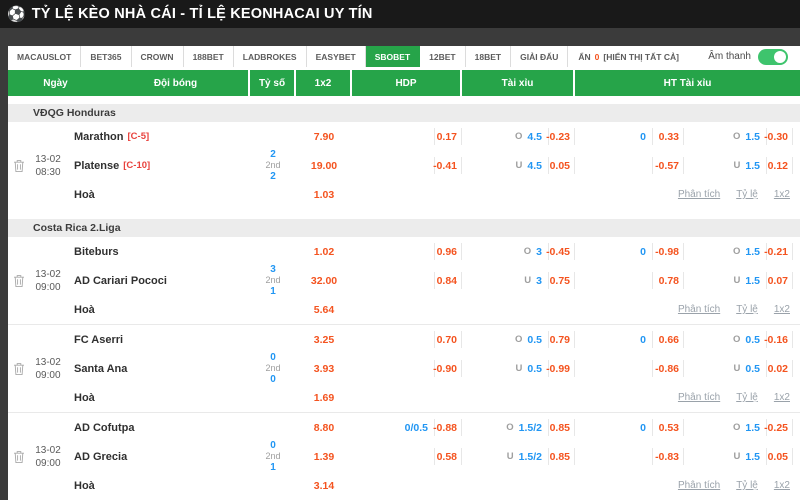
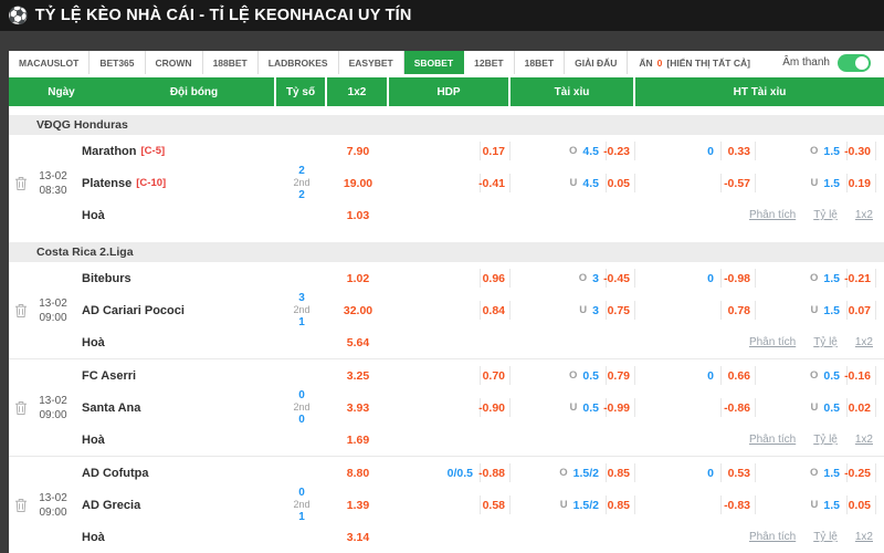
  ⚽
  TỶ LỆ KÈO NHÀ CÁI - TỈ LỆ KEONHACAI UY TÍN
  MACAUSLOT
  BET365
  CROWN
  188BET
  LADBROKES
  EASYBET
  SBOBET
  12BET
  18BET
  GIẢI ĐẤU
  ẨN
  0
  [HIỂN THỊ TẤT CẢ]
  Âm thanh
  Ngày
  Đội bóng
  Tỷ số
  1x2
  HDP
  Tài xỉu
  HT Tài xỉu
  VĐQG Honduras
  13-02
  08:30
  2
  2nd
  2
  Marathon
  [C-5]
  7.90
  0.17
  O
  4.5
  -0.23
  0
  0.33
  O
  1.5
  -0.30
  Platense
  [C-10]
  19.00
  -0.41
  U
  4.5
  0.05
  -0.57
  U
  1.5
- 0.12
+ 0.19
  Hoà
  1.03
  Phân tích
  Tỷ lệ
  1x2
  Costa Rica 2.Liga
  13-02
  09:00
  3
  2nd
  1
  Biteburs
  1.02
  0.96
  O
  3
  -0.45
  0
  -0.98
  O
  1.5
  -0.21
  AD Cariari Pococi
  32.00
  0.84
  U
  3
  0.75
  0.78
  U
  1.5
  0.07
  Hoà
  5.64
  Phân tích
  Tỷ lệ
  1x2
  13-02
  09:00
  0
  2nd
  0
  FC Aserri
  3.25
  0.70
  O
  0.5
  0.79
  0
  0.66
  O
  0.5
  -0.16
  Santa Ana
  3.93
  -0.90
  U
  0.5
  -0.99
  -0.86
  U
  0.5
  0.02
  Hoà
  1.69
  Phân tích
  Tỷ lệ
  1x2
  13-02
  09:00
  0
  2nd
  1
  AD Cofutpa
  8.80
  0/0.5
  -0.88
  O
  1.5/2
  0.85
  0
  0.53
  O
  1.5
  -0.25
  AD Grecia
  1.39
  0.58
  U
  1.5/2
  0.85
  -0.83
  U
  1.5
  0.05
  Hoà
  3.14
  Phân tích
  Tỷ lệ
  1x2
